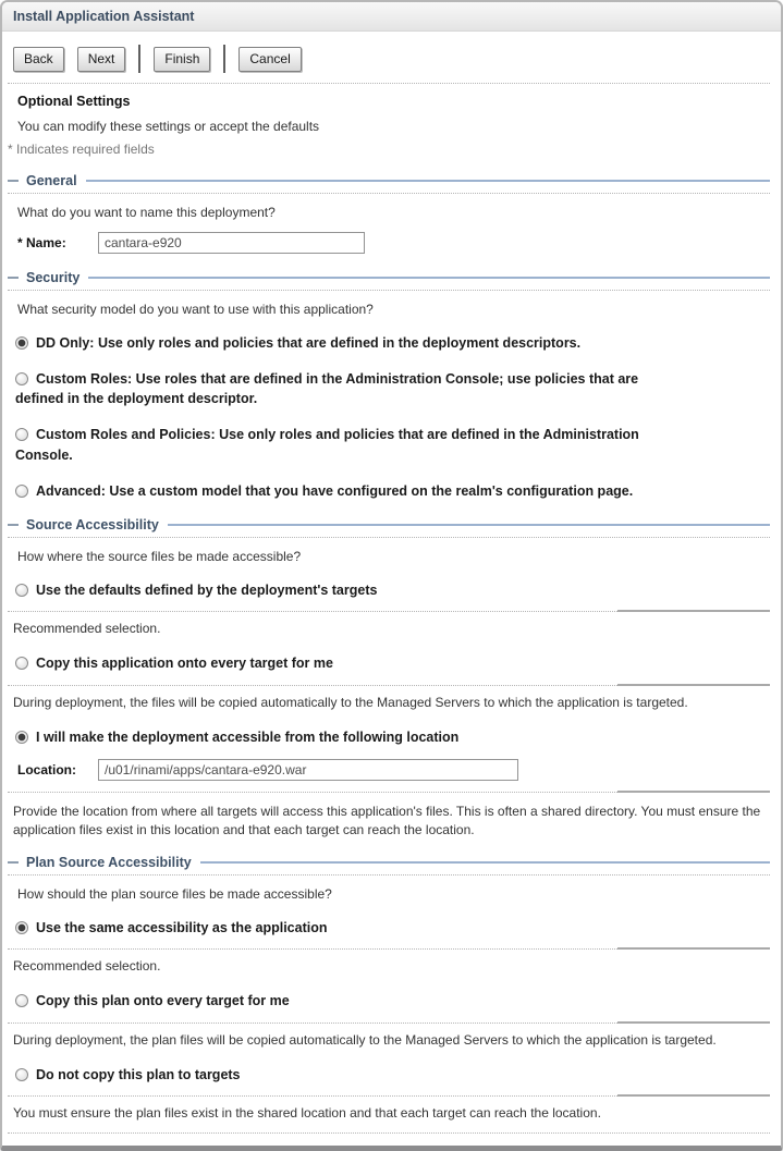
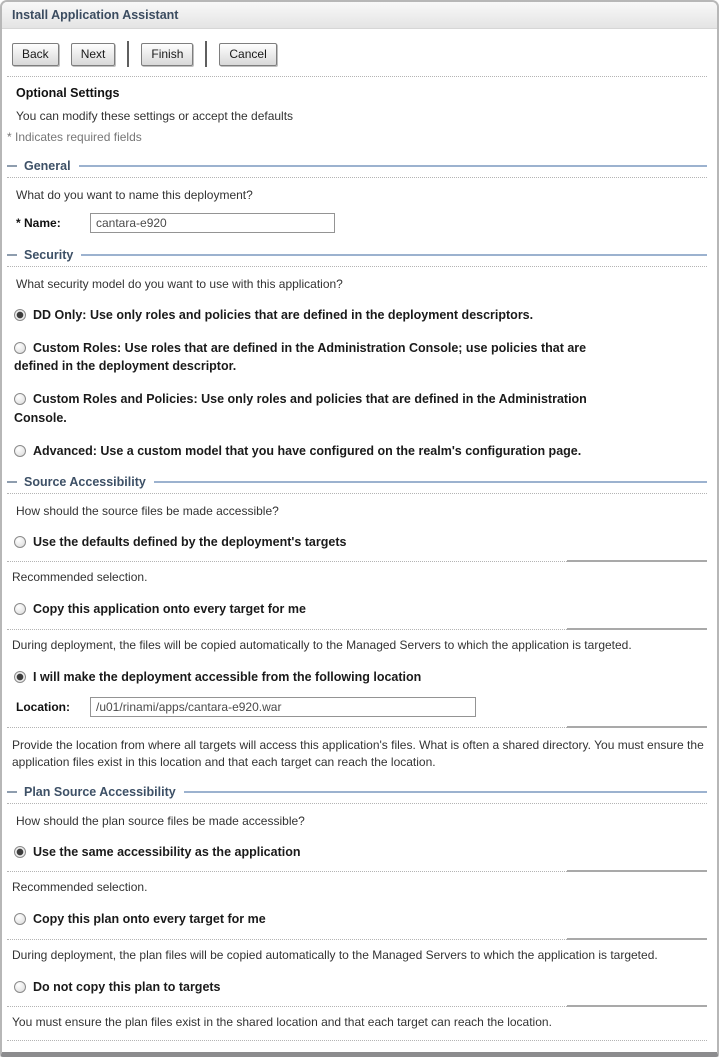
  Install Application Assistant
  Back
  Next
  Finish
  Cancel
  Optional Settings
  You can modify these settings or accept the defaults
  * Indicates required fields
  General
  What do you want to name this deployment?
  * Name:
  cantara-e920
  Security
  What security model do you want to use with this application?
  DD Only: Use only roles and policies that are defined in the deployment descriptors.
  Custom Roles: Use roles that are defined in the Administration Console; use policies that are defined in the deployment descriptor.
  Custom Roles and Policies: Use only roles and policies that are defined in the Administration Console.
  Advanced: Use a custom model that you have configured on the realm's configuration page.
  Source Accessibility
- How where the source files be made accessible?
+ How should the source files be made accessible?
  Use the defaults defined by the deployment's targets
  Recommended selection.
  Copy this application onto every target for me
  During deployment, the files will be copied automatically to the Managed Servers to which the application is targeted.
  I will make the deployment accessible from the following location
  Location:
  /u01/rinami/apps/cantara-e920.war
- Provide the location from where all targets will access this application's files. This is often a shared directory. You must ensure the application files exist in this location and that each target can reach the location.
+ Provide the location from where all targets will access this application's files. What is often a shared directory. You must ensure the application files exist in this location and that each target can reach the location.
  Plan Source Accessibility
  How should the plan source files be made accessible?
  Use the same accessibility as the application
  Recommended selection.
  Copy this plan onto every target for me
  During deployment, the plan files will be copied automatically to the Managed Servers to which the application is targeted.
  Do not copy this plan to targets
  You must ensure the plan files exist in the shared location and that each target can reach the location.
